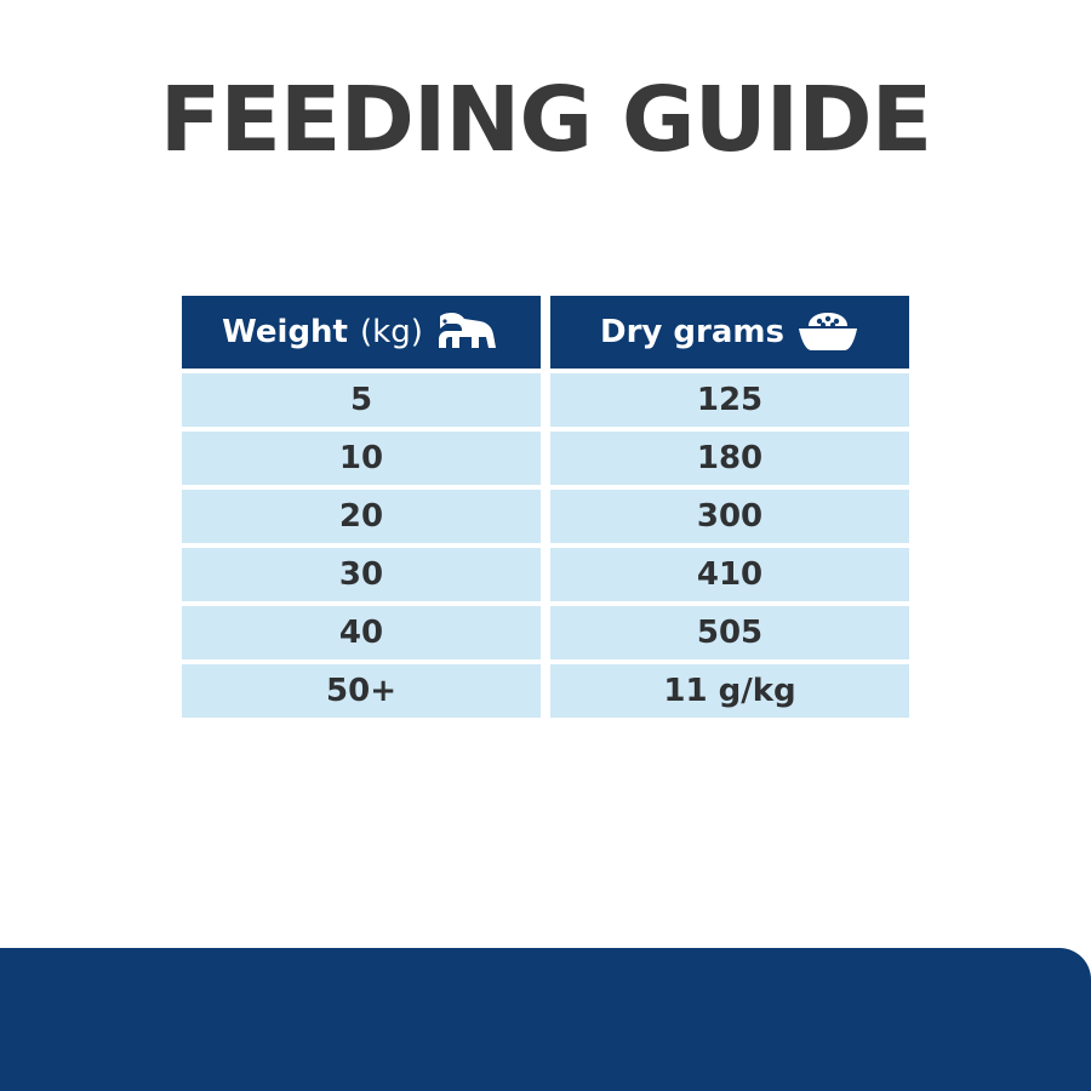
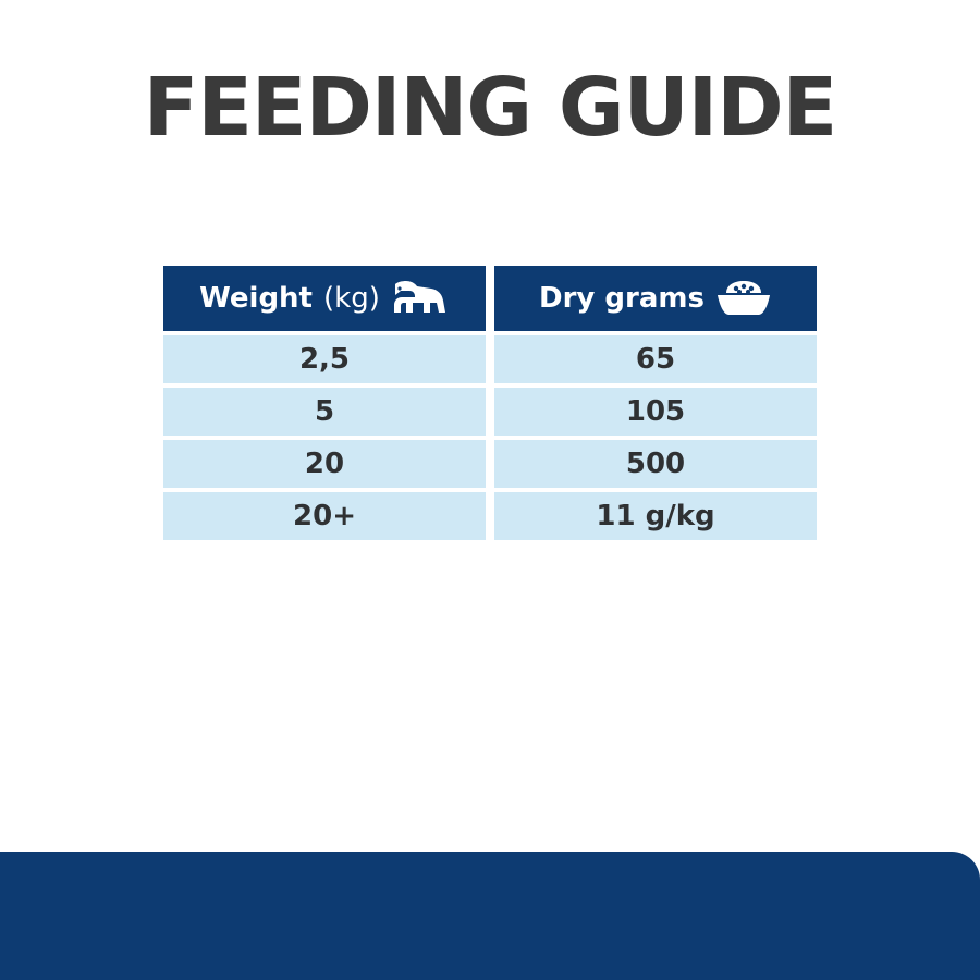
  FEEDING GUIDE
  Weight (kg)	Dry grams
+ 2,5	65
- 5	125
+ 5	105
- 10	180
- 20	300
+ 20	500
- 30	410
- 40	505
- 50+	11 g/kg
+ 20+	11 g/kg
